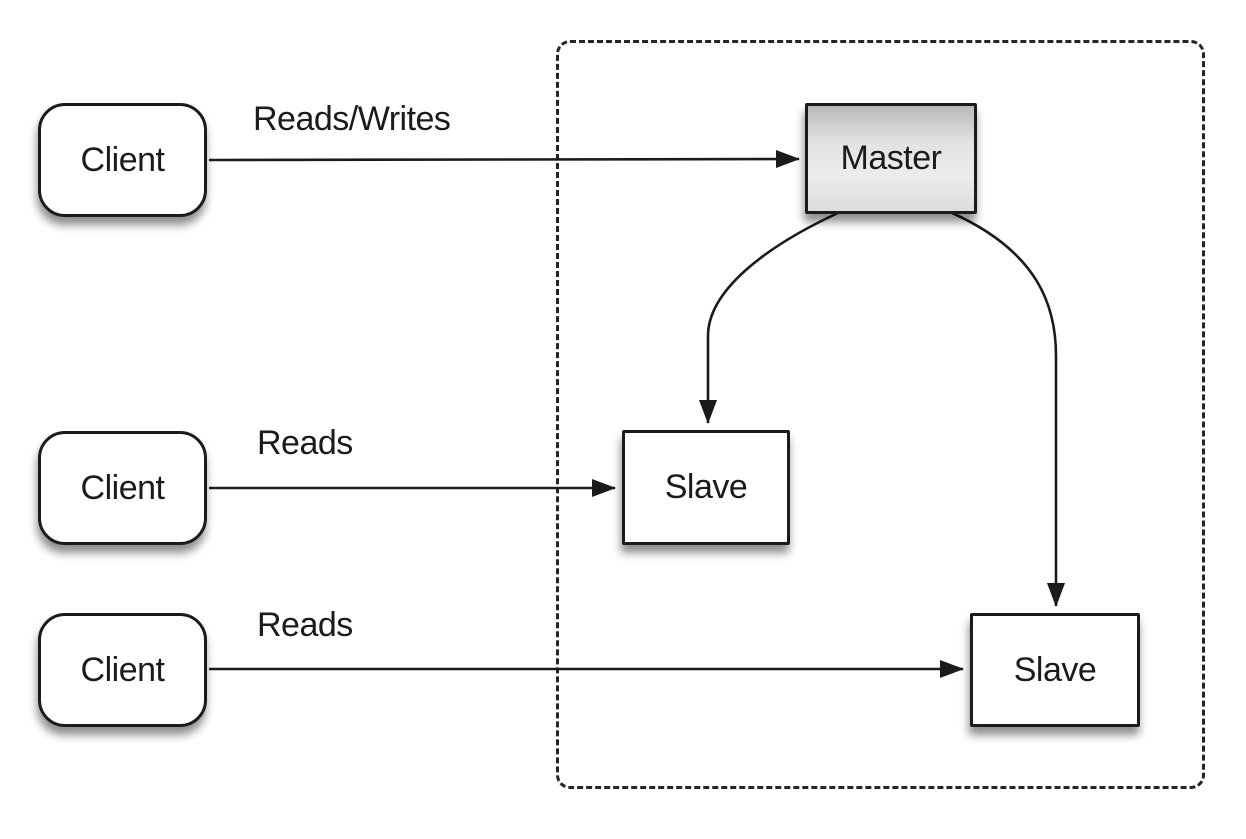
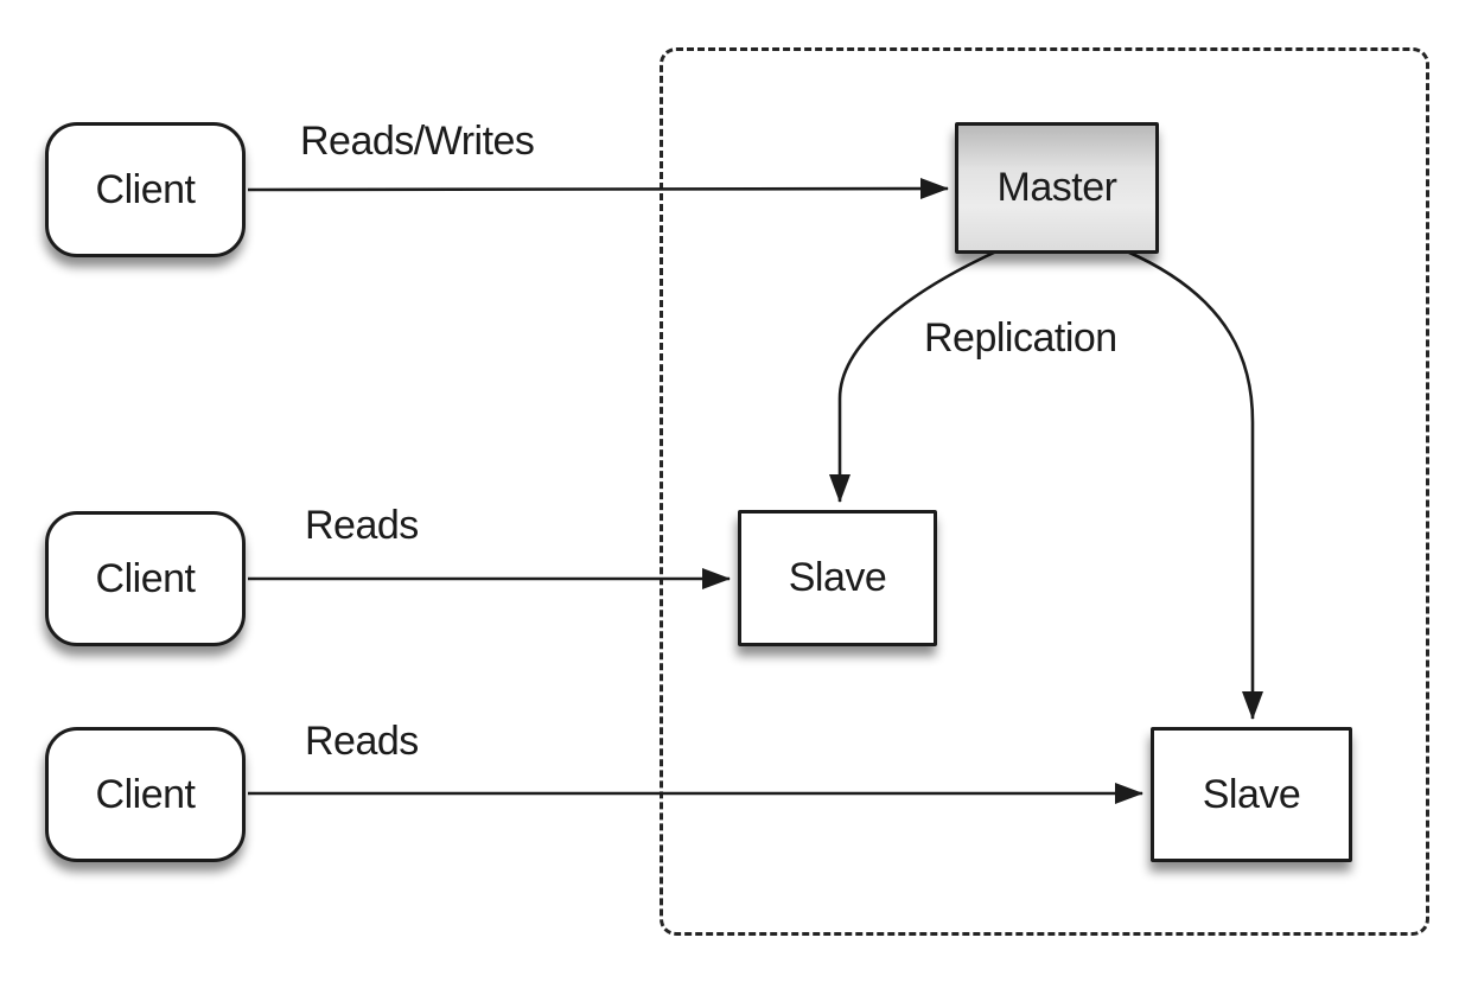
  Client
  Client
  Client
  Master
  Slave
  Slave
  Reads/Writes
  Reads
  Reads
+ Replication
